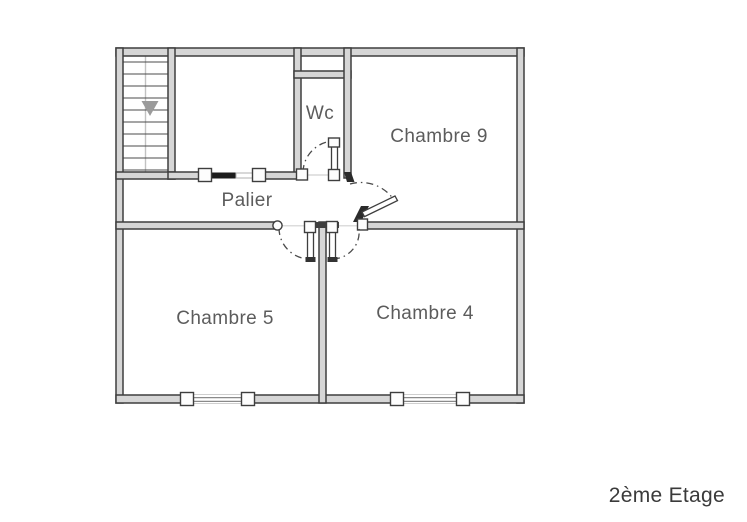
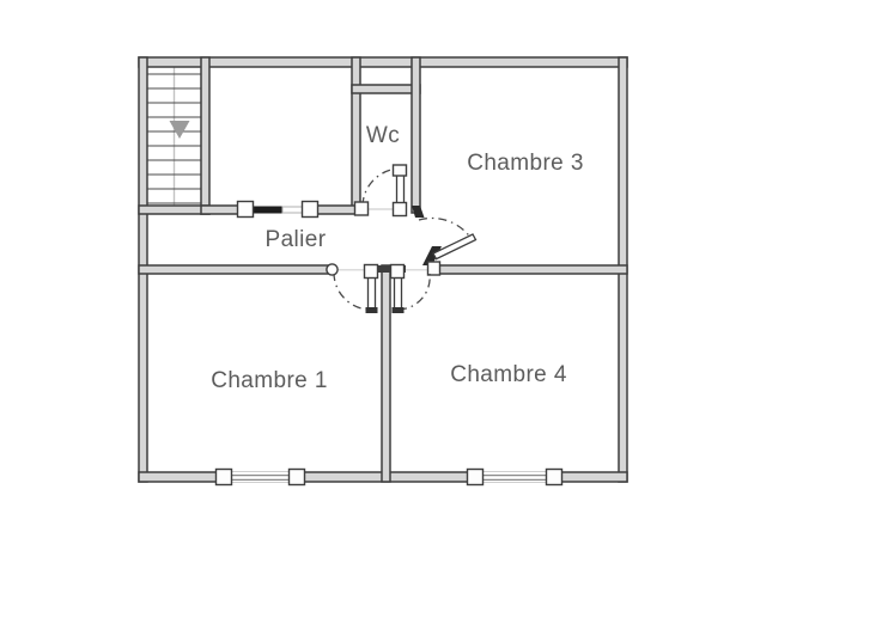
  Wc
- Chambre 9
+ Chambre 3
  Palier
- Chambre 5
+ Chambre 1
  Chambre 4
- 2ème Etage
